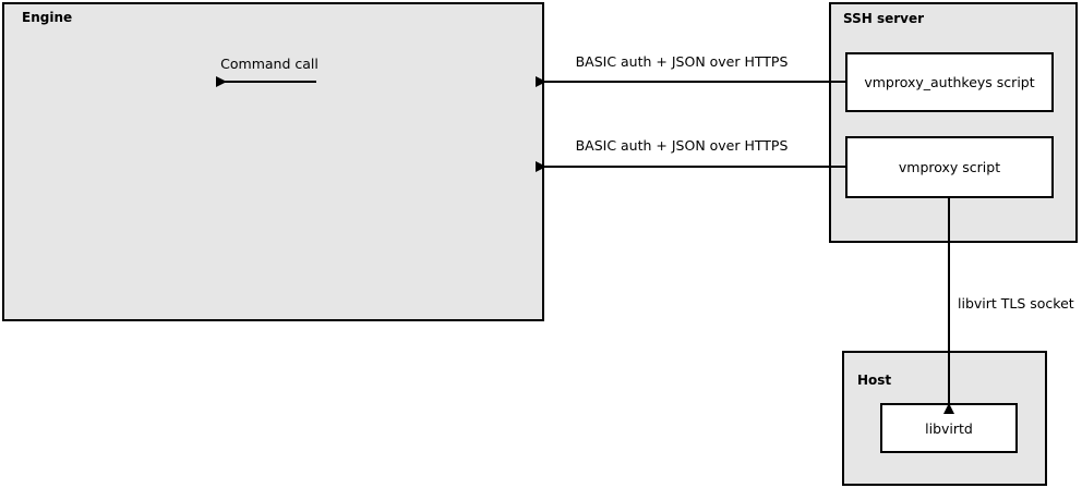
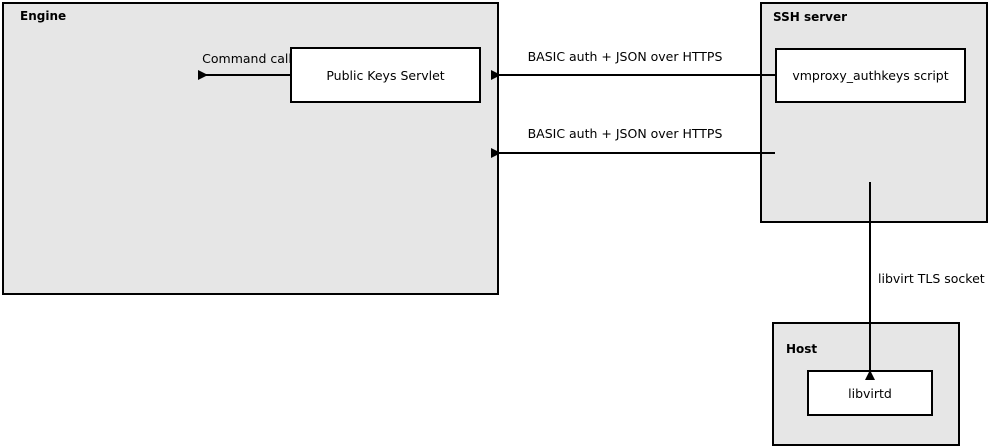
  Engine
+ Public Keys Servlet
  SSH server
  vmproxy_authkeys script
- vmproxy script
  Host
  libvirtd
  Command call
  BASIC auth + JSON over HTTPS
  BASIC auth + JSON over HTTPS
  libvirt TLS socket
